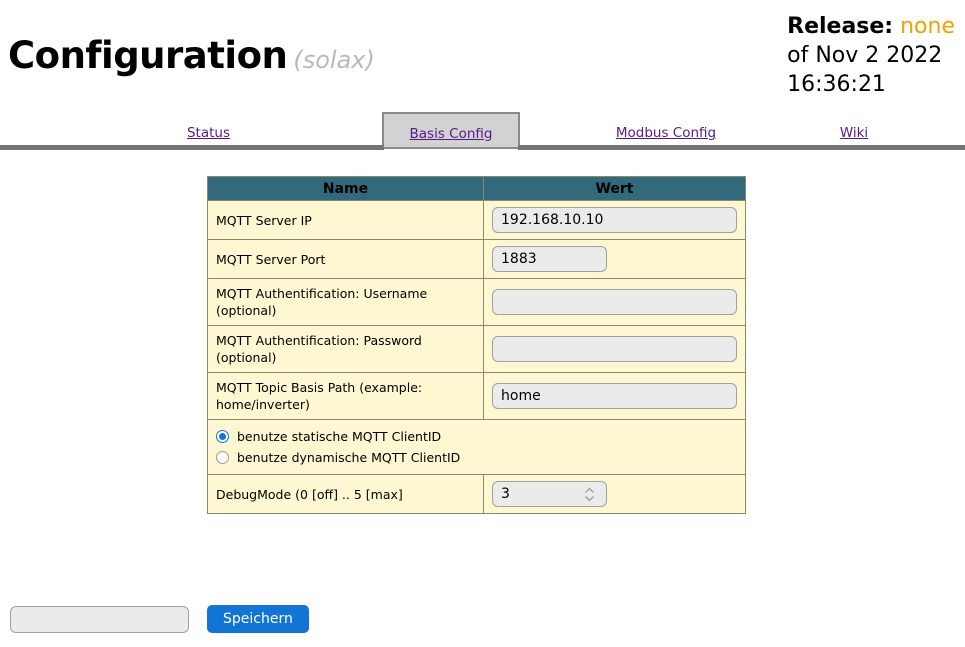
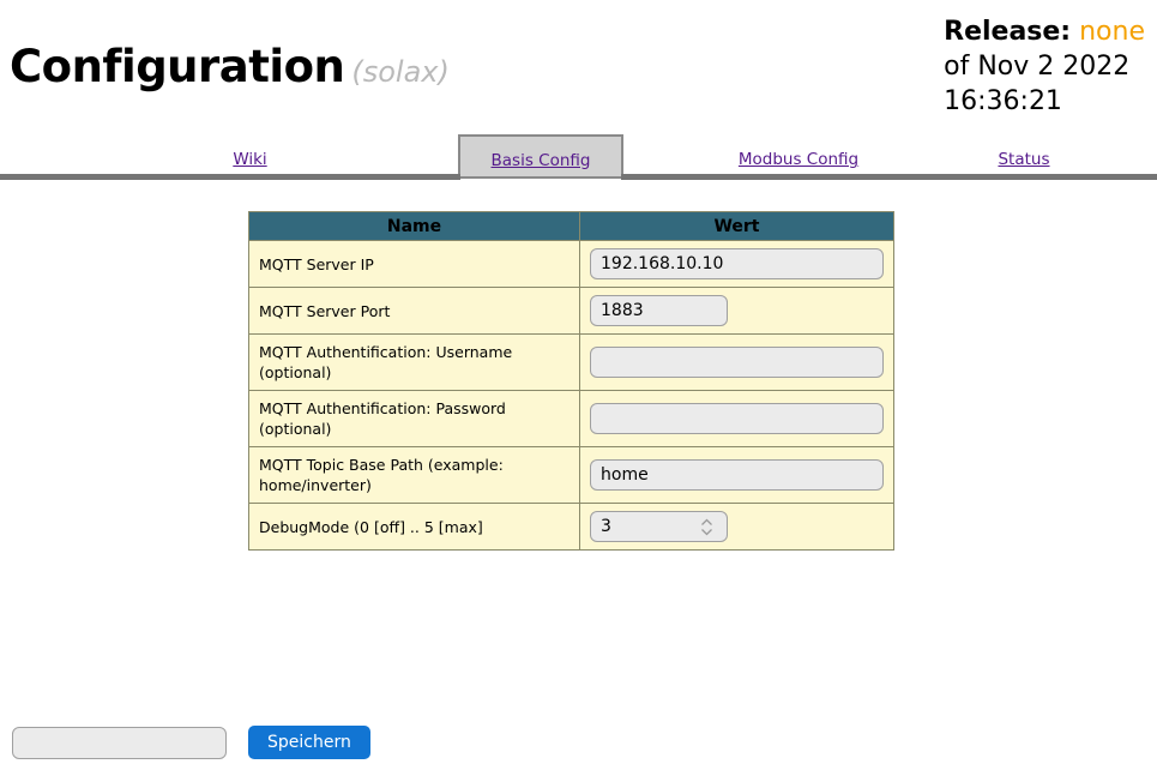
  Configuration (solax)
  Release: none
  of Nov 2 2022
  16:36:21
- Status
+ Wiki
  Basis Config
  Modbus Config
- Wiki
+ Status
  Name	Wert
  MQTT Server IP	192.168.10.10
  MQTT Server Port	1883
  MQTT Authentification: Username (optional)
  MQTT Authentification: Password (optional)
- MQTT Topic Basis Path (example: home/inverter)	home
+ MQTT Topic Base Path (example: home/inverter)	home
- benutze statische MQTT ClientID benutze dynamische MQTT ClientID
  DebugMode (0 [off] .. 5 [max]	3
  Speichern
